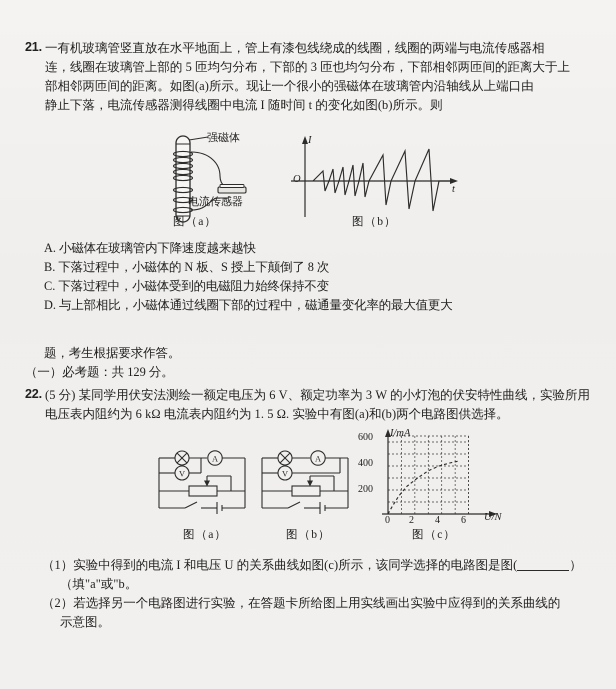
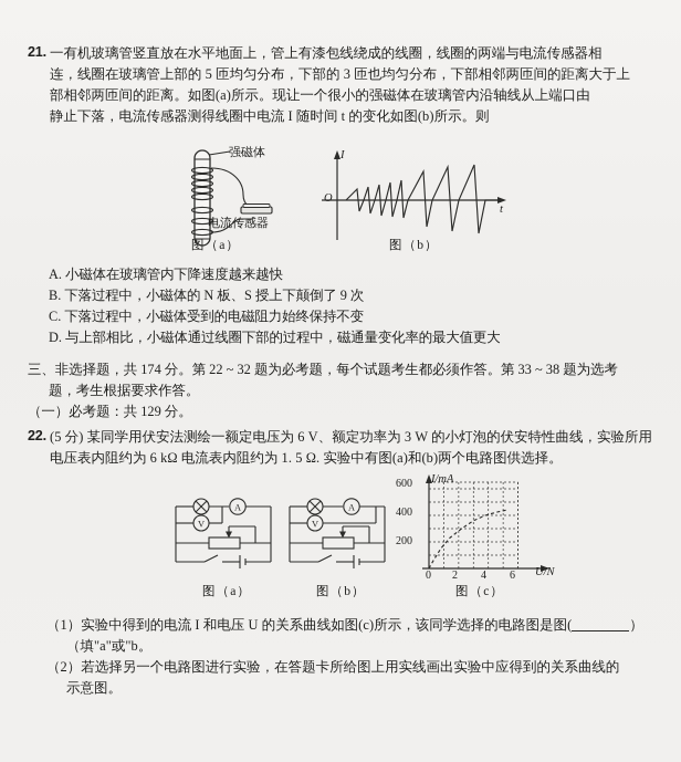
  21.
  一有机玻璃管竖直放在水平地面上，管上有漆包线绕成的线圈，线圈的两端与电流传感器相
  连，线圈在玻璃管上部的 5 匝均匀分布，下部的 3 匝也均匀分布，下部相邻两匝间的距离大于上
  部相邻两匝间的距离。如图(a)所示。现让一个很小的强磁体在玻璃管内沿轴线从上端口由
  静止下落，电流传感器测得线圈中电流 I 随时间 t 的变化如图(b)所示。则
  强磁体
  电流传感器
  图（a）
  I
  O
  t
  图（b）
  A. 小磁体在玻璃管内下降速度越来越快
- B. 下落过程中，小磁体的 N 板、S 授上下颠倒了 8 次
+ B. 下落过程中，小磁体的 N 板、S 授上下颠倒了 9 次
  C. 下落过程中，小磁体受到的电磁阻力始终保持不变
  D. 与上部相比，小磁体通过线圈下部的过程中，磁通量变化率的最大值更大
+ 三、非选择题，共 174 分。第 22 ~ 32 题为必考题，每个试题考生都必须作答。第 33 ~ 38 题为选考
  题，考生根据要求作答。
  （一）必考题：共 129 分。
  22.
  (5 分) 某同学用伏安法测绘一额定电压为 6 V、额定功率为 3 W 的小灯泡的伏安特性曲线，实验所用
  电压表内阻约为 6 kΩ 电流表内阻约为 1. 5 Ω. 实验中有图(a)和(b)两个电路图供选择。
  A
  V
  图（a）
  A
  V
  图（b）
  I/mA
  U/N
  600
  400
  200
  0
  2
  4
  6
  图（c）
  （1）实验中得到的电流 I 和电压 U 的关系曲线如图(c)所示，该同学选择的电路图是图( ）
  （填"a"或"b。
  （2）若选择另一个电路图进行实验，在答题卡所给图上用实线画出实验中应得到的关系曲线的
  示意图。
